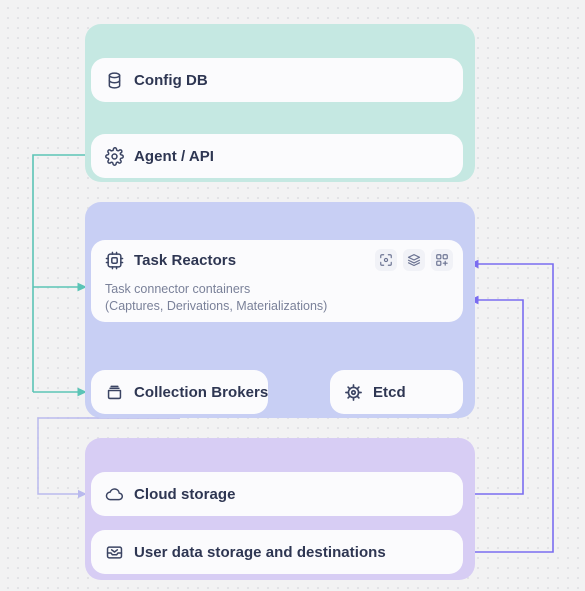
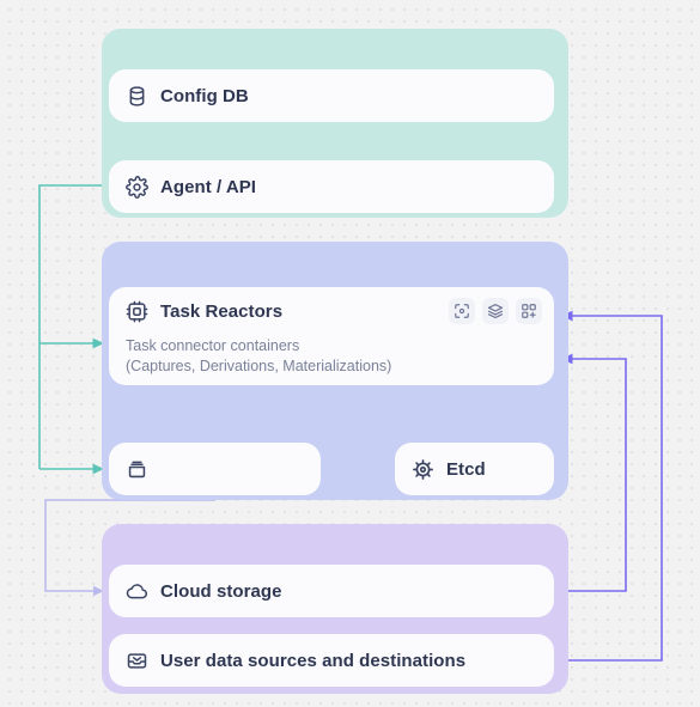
  Config DB
  Agent / API
  Task Reactors
  Task connector containers
  (Captures, Derivations, Materializations)
- Collection Brokers
  Etcd
  Cloud storage
- User data storage and destinations
+ User data sources and destinations
